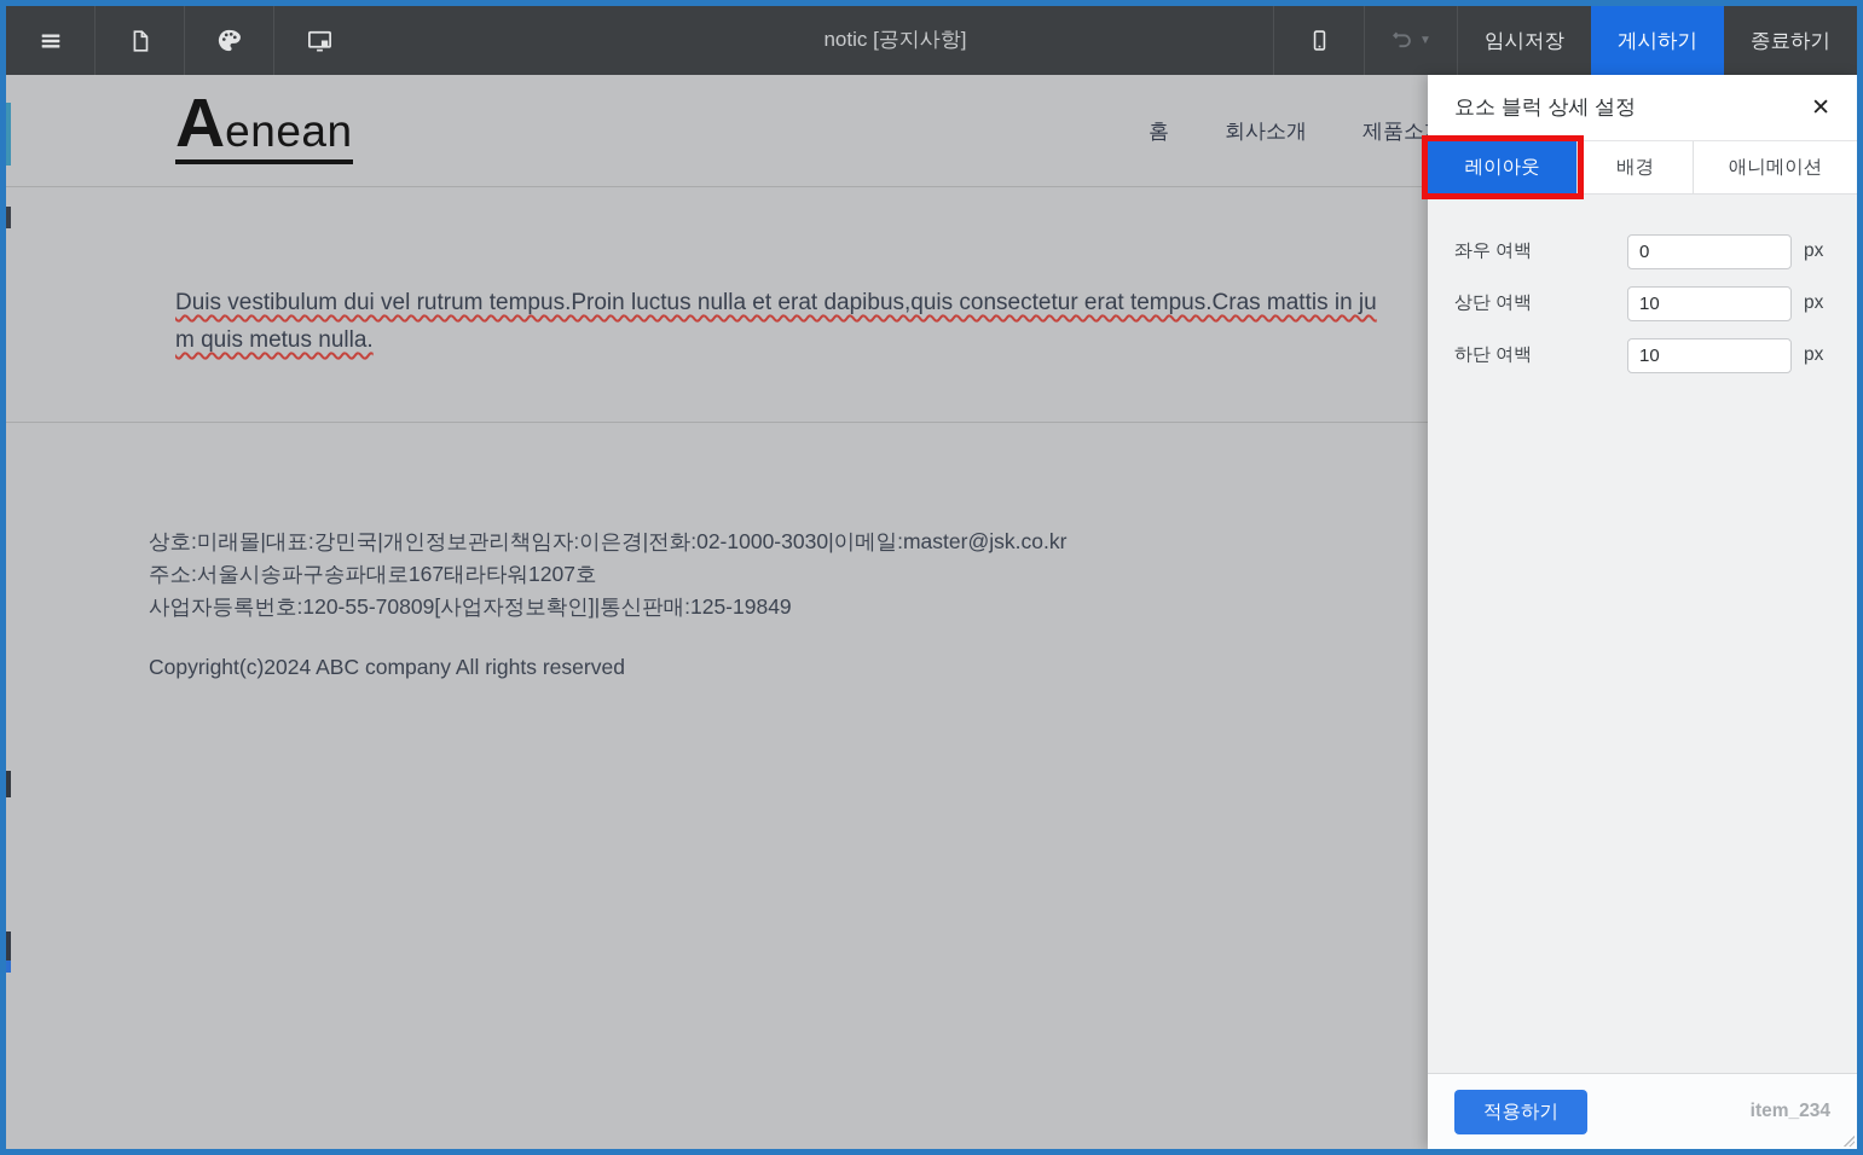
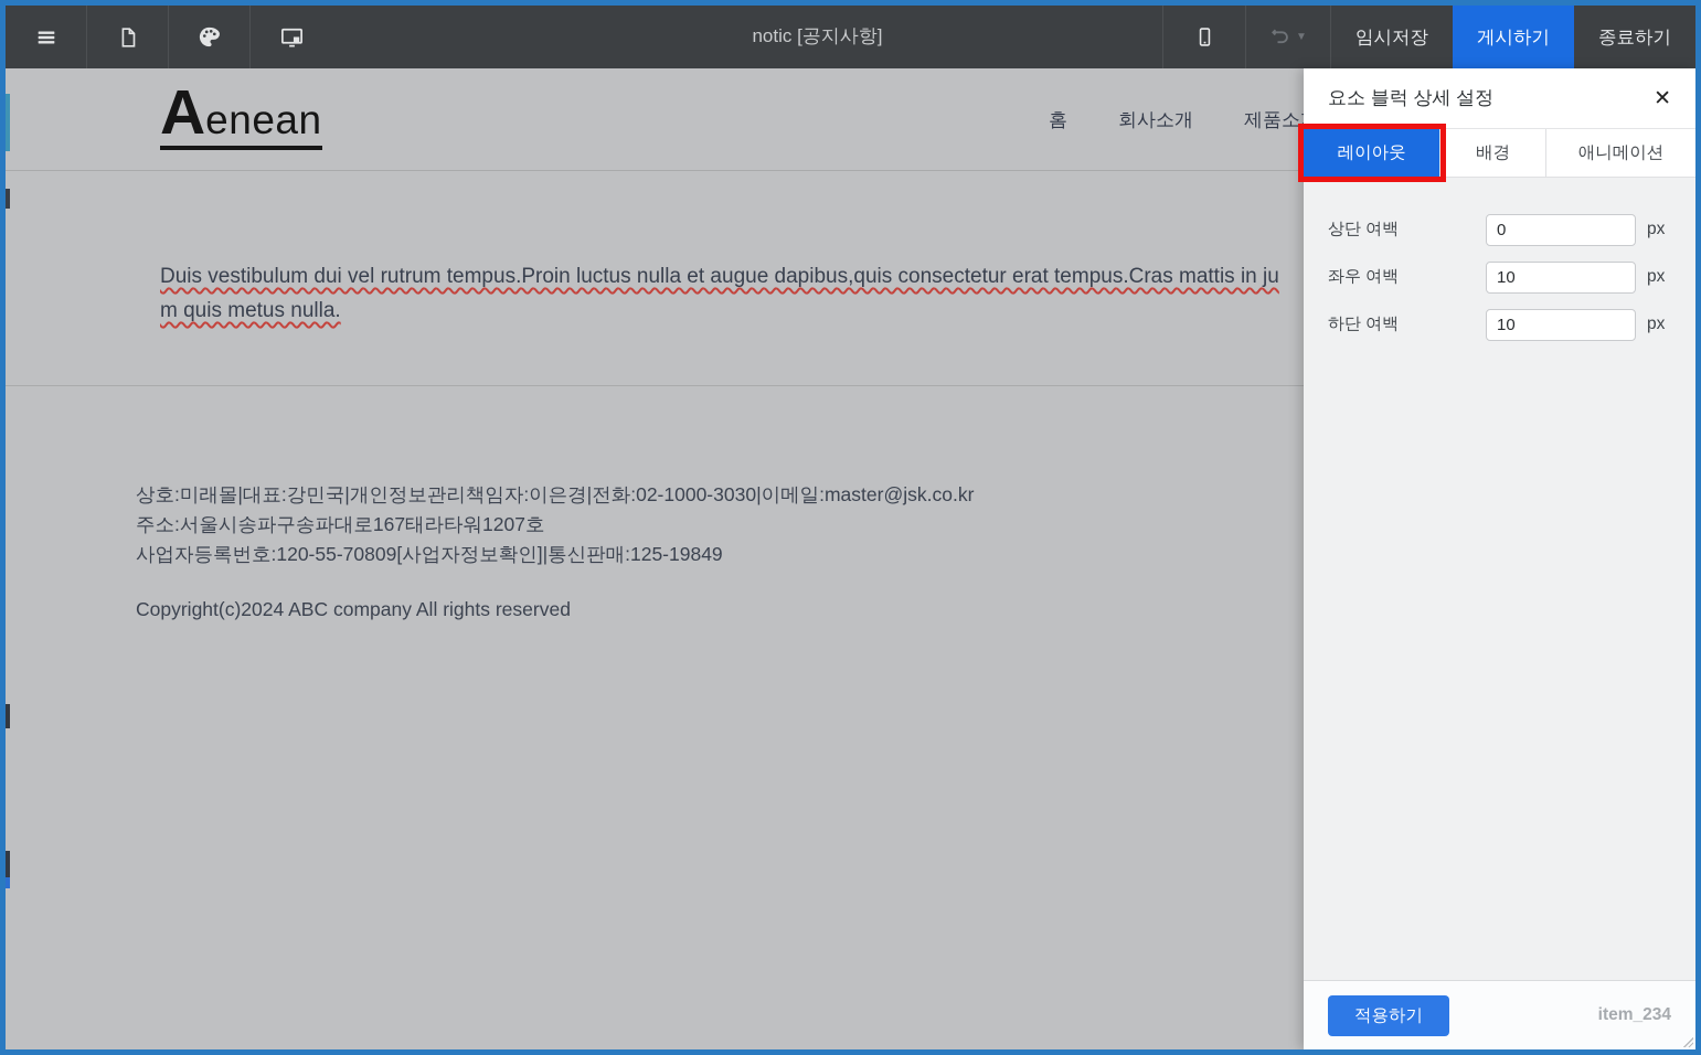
  notic [공지사항]
  ▼
  임시저장
  게시하기
  종료하기
  Aenean
  홈
  회사소개
  제품소
- Duis vestibulum dui vel rutrum tempus.Proin luctus nulla et erat dapibus,quis consectetur erat tempus.Cras mattis in ju
+ Duis vestibulum dui vel rutrum tempus.Proin luctus nulla et augue dapibus,quis consectetur erat tempus.Cras mattis in ju
  m quis metus nulla.
  상호:미래몰|대표:강민국|개인정보관리책임자:이은경|전화:02-1000-3030|이메일:master@jsk.co.kr
  주소:서울시송파구송파대로167태라타워1207호
  사업자등록번호:120-55-70809[사업자정보확인]|통신판매:125-19849
  Copyright(c)2024 ABC company All rights reserved
  요소 블럭 상세 설정
  ✕
  레이아웃
  배경
  애니메이션
- 좌우 여백
+ 상단 여백
  0
  px
- 상단 여백
+ 좌우 여백
  10
  px
  하단 여백
  10
  px
  적용하기
  item_234
